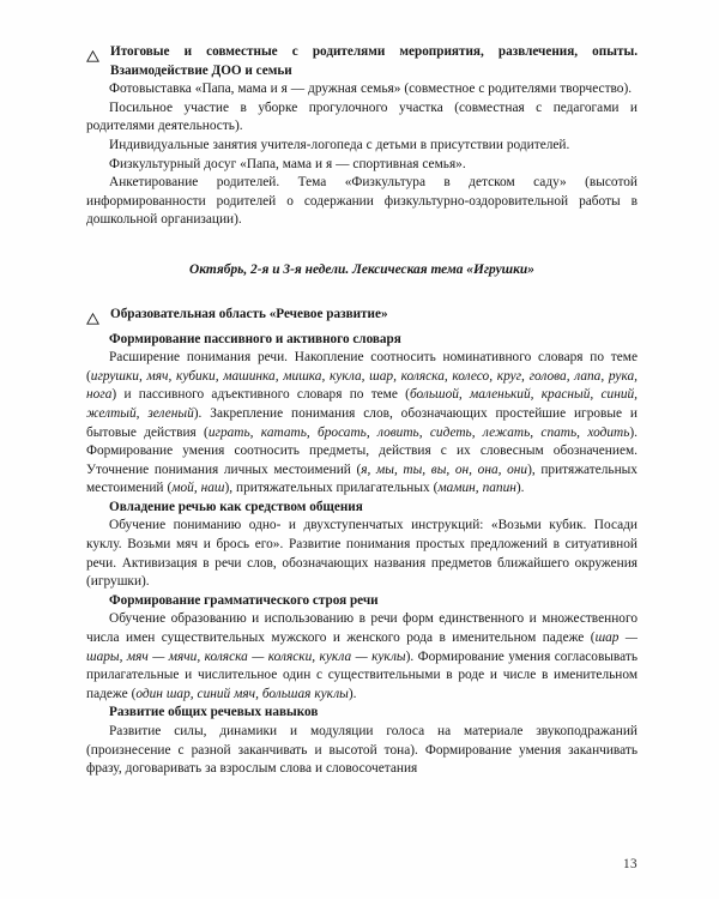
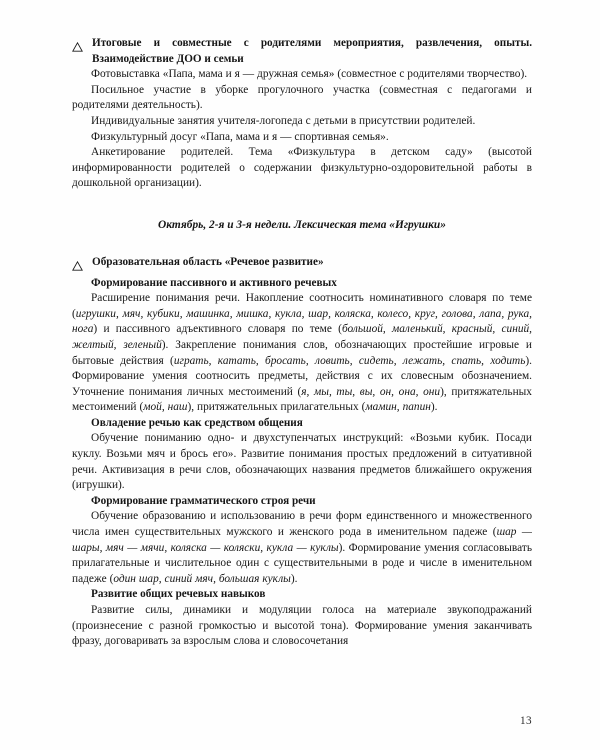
  Итоговые и совместные с родителями мероприятия, развлечения, опыты. Взаимодействие ДОО и семьи
  Фотовыставка «Папа, мама и я — дружная семья» (совместное с родителями творчество).
  Посильное участие в уборке прогулочного участка (совместная с педагогами и родителями деятельность).
  Индивидуальные занятия учителя-логопеда с детьми в присутствии родителей.
  Физкультурный досуг «Папа, мама и я — спортивная семья».
  Анкетирование родителей. Тема «Физкультура в детском саду» (высотой информированности родителей о содержании физкультурно-оздоровительной работы в дошкольной организации).
  Октябрь, 2-я и 3-я недели. Лексическая тема «Игрушки»
  Образовательная область «Речевое развитие»
- Формирование пассивного и активного словаря
+ Формирование пассивного и активного речевых
  Расширение понимания речи. Накопление соотносить номинативного словаря по теме (игрушки, мяч, кубики, машинка, мишка, кукла, шар, коляска, колесо, круг, голова, лапа, рука, нога) и пассивного адъективного словаря по теме (большой, маленький, красный, синий, желтый, зеленый). Закрепление понимания слов, обозначающих простейшие игровые и бытовые действия (играть, катать, бросать, ловить, сидеть, лежать, спать, ходить). Формирование умения соотносить предметы, действия с их словесным обозначением. Уточнение понимания личных местоимений (я, мы, ты, вы, он, она, они), притяжательных местоимений (мой, наш), притяжательных прилагательных (мамин, папин).
  Овладение речью как средством общения
  Обучение пониманию одно- и двухступенчатых инструкций: «Возьми кубик. Посади куклу. Возьми мяч и брось его». Развитие понимания простых предложений в ситуативной речи. Активизация в речи слов, обозначающих названия предметов ближайшего окружения (игрушки).
  Формирование грамматического строя речи
  Обучение образованию и использованию в речи форм единственного и множественного числа имен существительных мужского и женского рода в именительном падеже (шар — шары, мяч — мячи, коляска — коляски, кукла — куклы). Формирование умения согласовывать прилагательные и числительное один с существительными в роде и числе в именительном падеже (один шар, синий мяч, большая куклы).
  Развитие общих речевых навыков
- Развитие силы, динамики и модуляции голоса на материале звукоподражаний (произнесение с разной заканчивать и высотой тона). Формирование умения заканчивать фразу, договаривать за взрослым слова и словосочетания
+ Развитие силы, динамики и модуляции голоса на материале звукоподражаний (произнесение с разной громкостью и высотой тона). Формирование умения заканчивать фразу, договаривать за взрослым слова и словосочетания
  13
